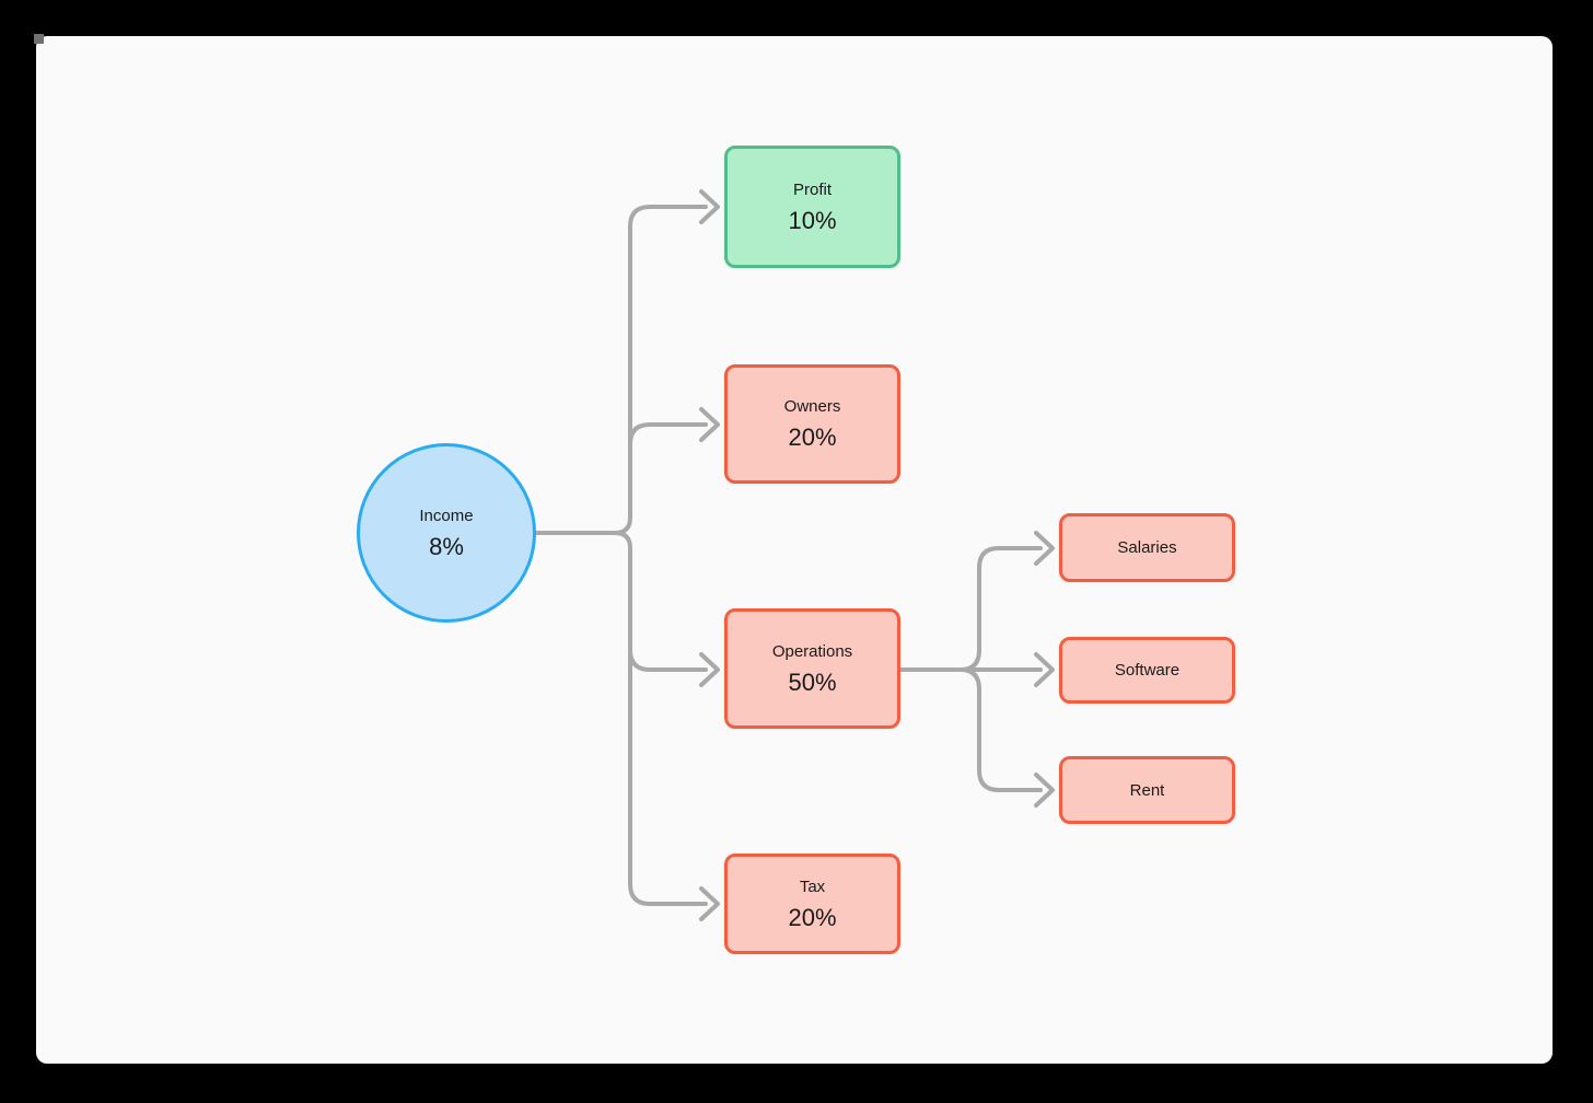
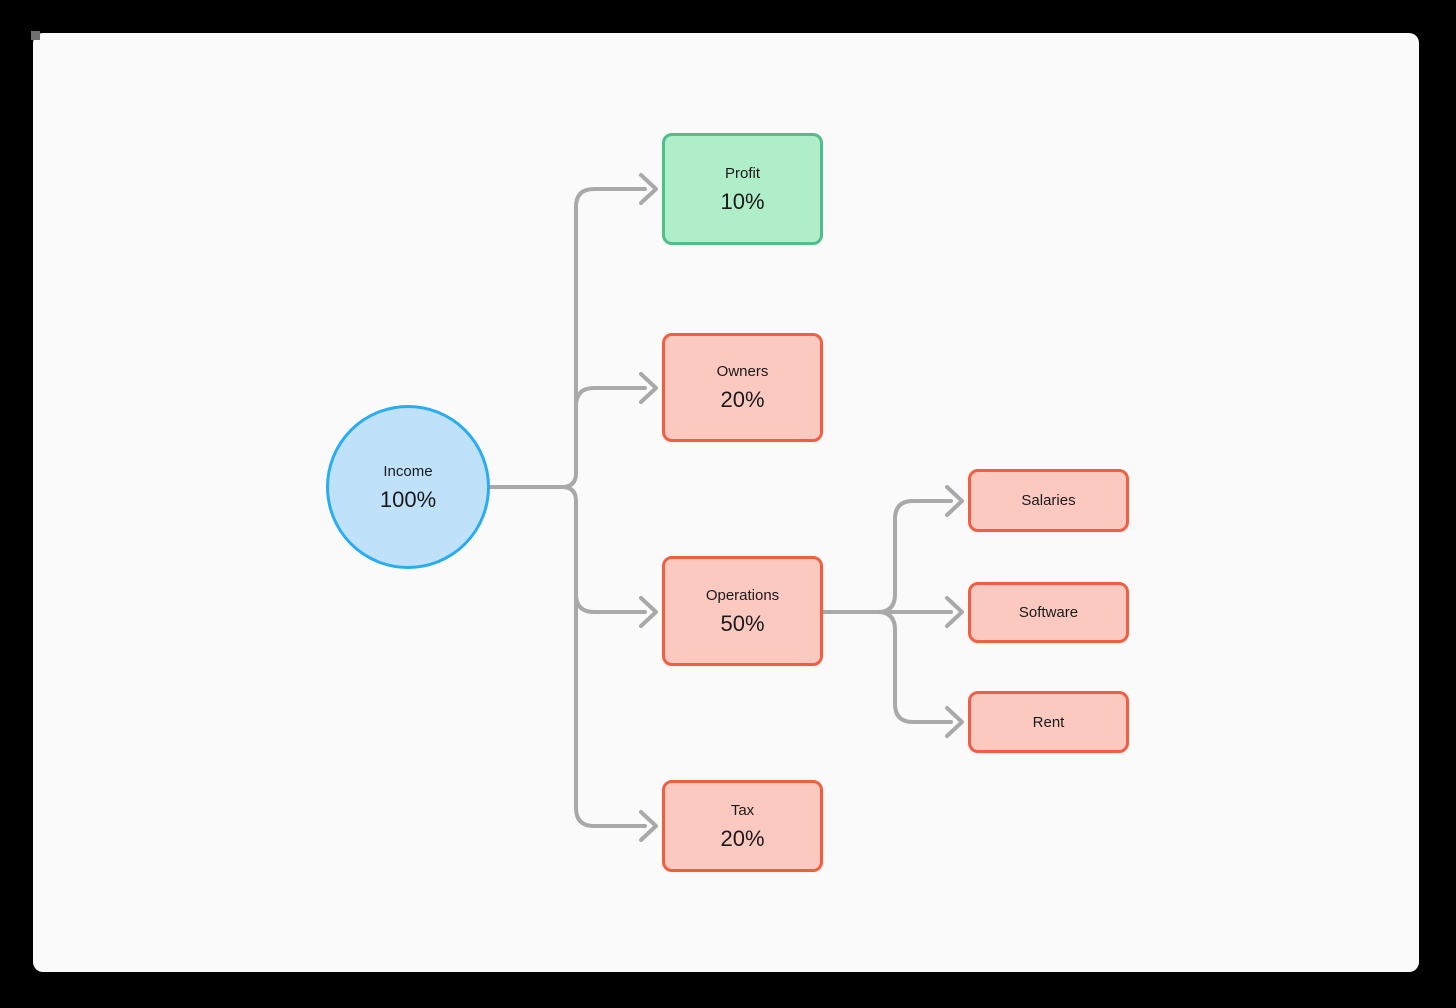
  Income
- 8%
+ 100%
  Profit
  10%
  Owners
  20%
  Operations
  50%
  Tax
  20%
  Salaries
  Software
  Rent
